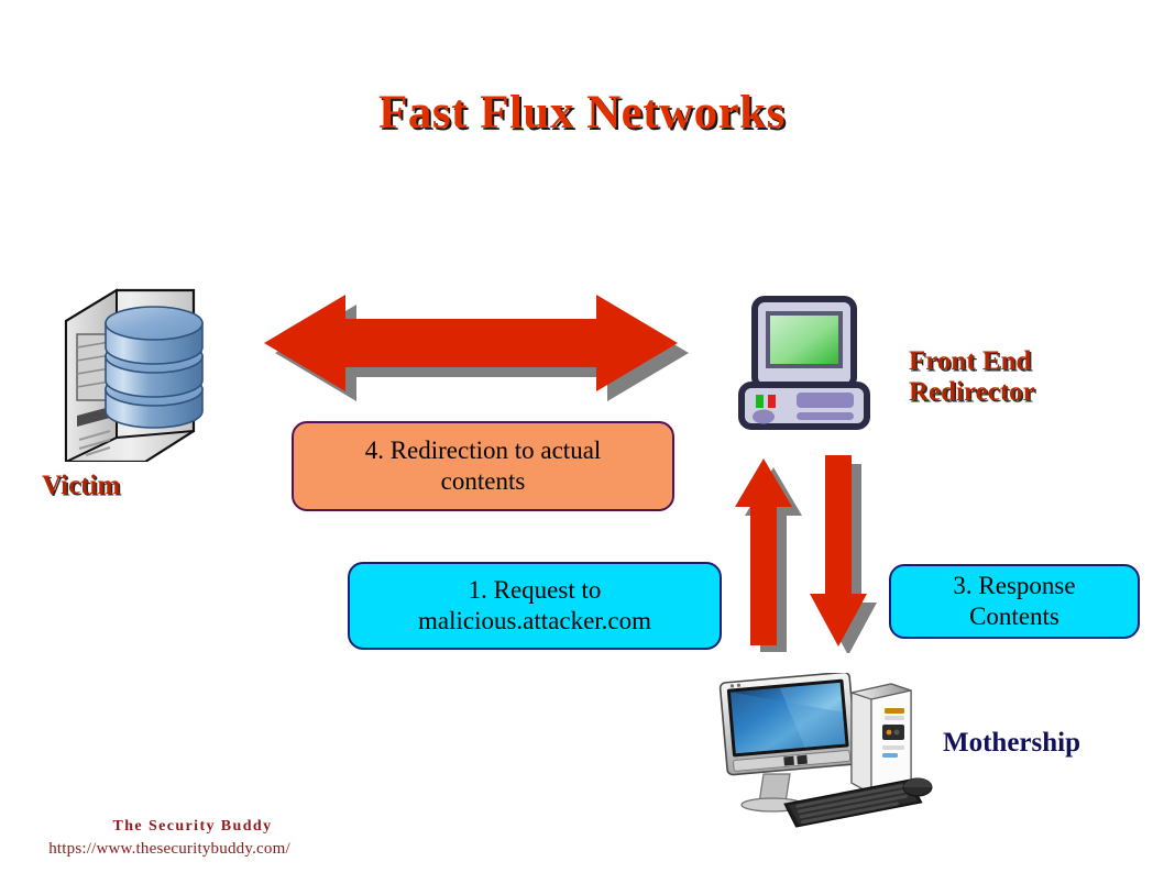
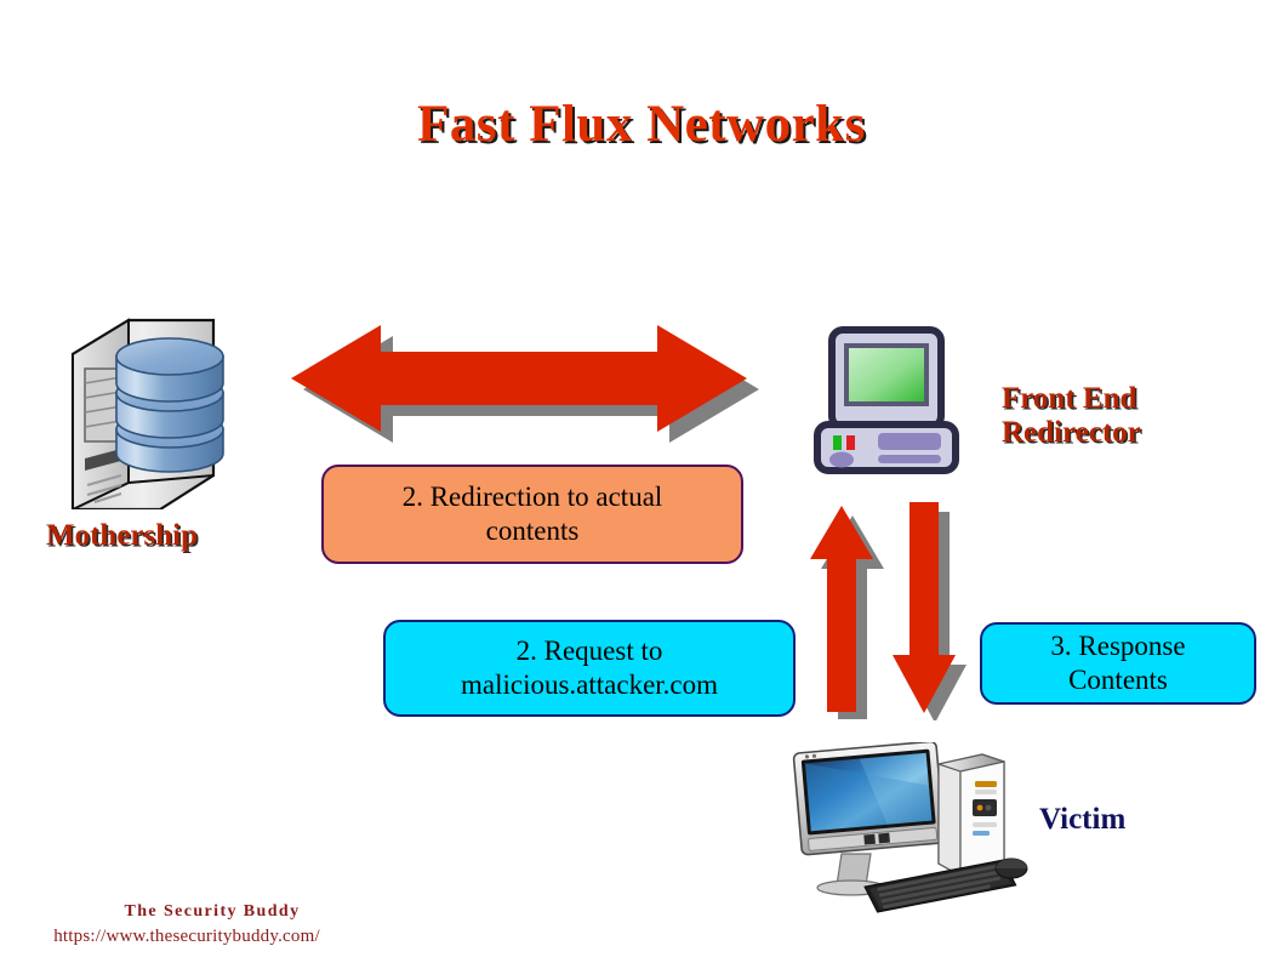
  Fast Flux Networks
- Victim
+ Mothership
  Front End
  Redirector
- 4. Redirection to actual
+ 2. Redirection to actual
  contents
- 1. Request to
+ 2. Request to
  malicious.attacker.com
  3. Response
  Contents
- Mothership
+ Victim
  The Security Buddy
  https://www.thesecuritybuddy.com/
